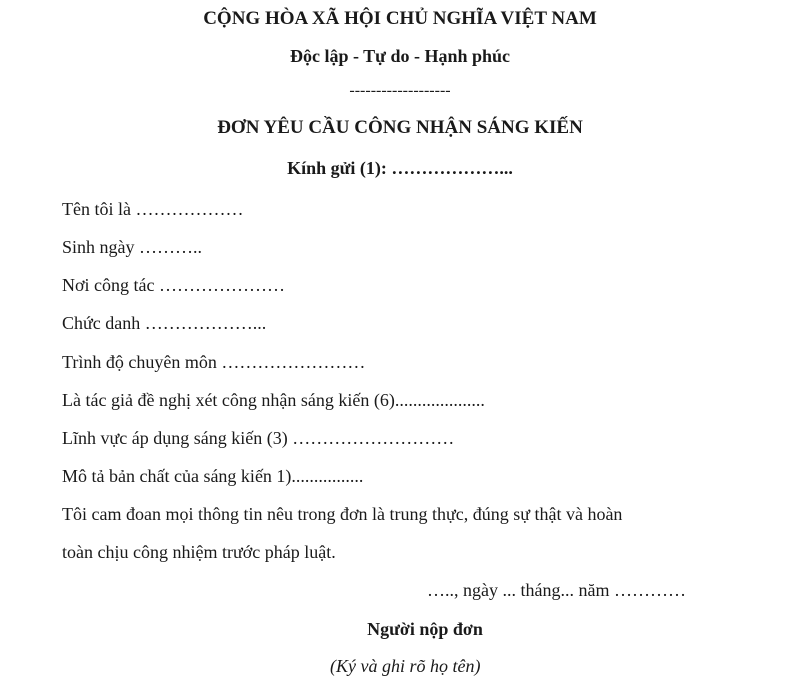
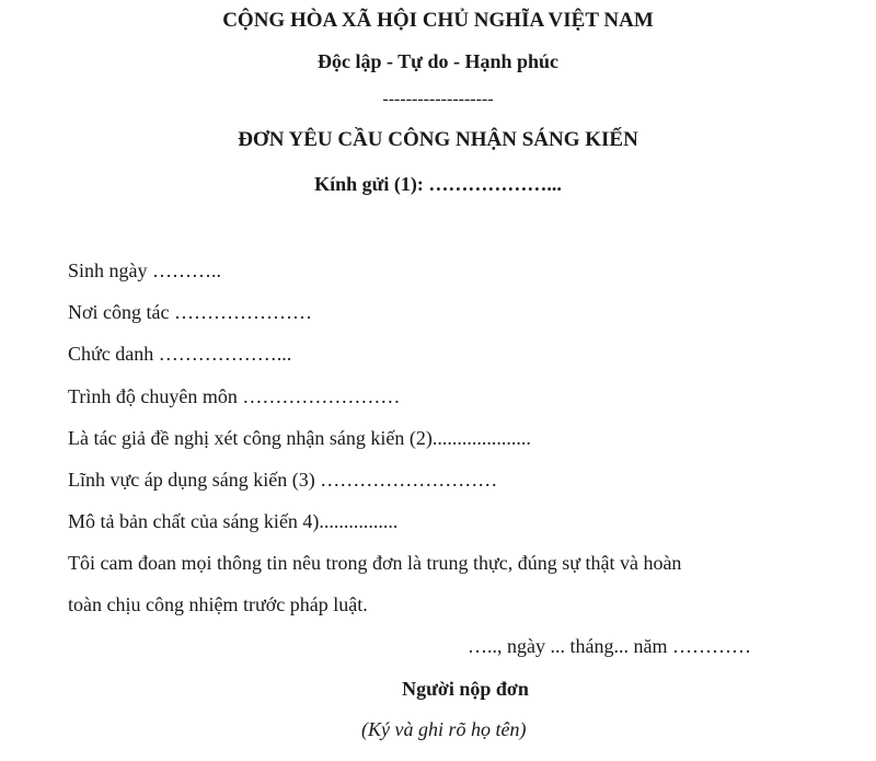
  CỘNG HÒA XÃ HỘI CHỦ NGHĨA VIỆT NAM
  Độc lập - Tự do - Hạnh phúc
  -------------------
  ĐƠN YÊU CẦU CÔNG NHẬN SÁNG KIẾN
  Kính gửi (1): ………………...
- Tên tôi là ………………
  Sinh ngày ………..
  Nơi công tác …………………
  Chức danh ………………...
  Trình độ chuyên môn ……………………
- Là tác giả đề nghị xét công nhận sáng kiến (6)....................
+ Là tác giả đề nghị xét công nhận sáng kiến (2)....................
  Lĩnh vực áp dụng sáng kiến (3) ………………………
- Mô tả bản chất của sáng kiến 1)................
+ Mô tả bản chất của sáng kiến 4)................
  Tôi cam đoan mọi thông tin nêu trong đơn là trung thực, đúng sự thật và hoàn
  toàn chịu công nhiệm trước pháp luật.
  ….., ngày ... tháng... năm …………
  Người nộp đơn
  (Ký và ghi rõ họ tên)
